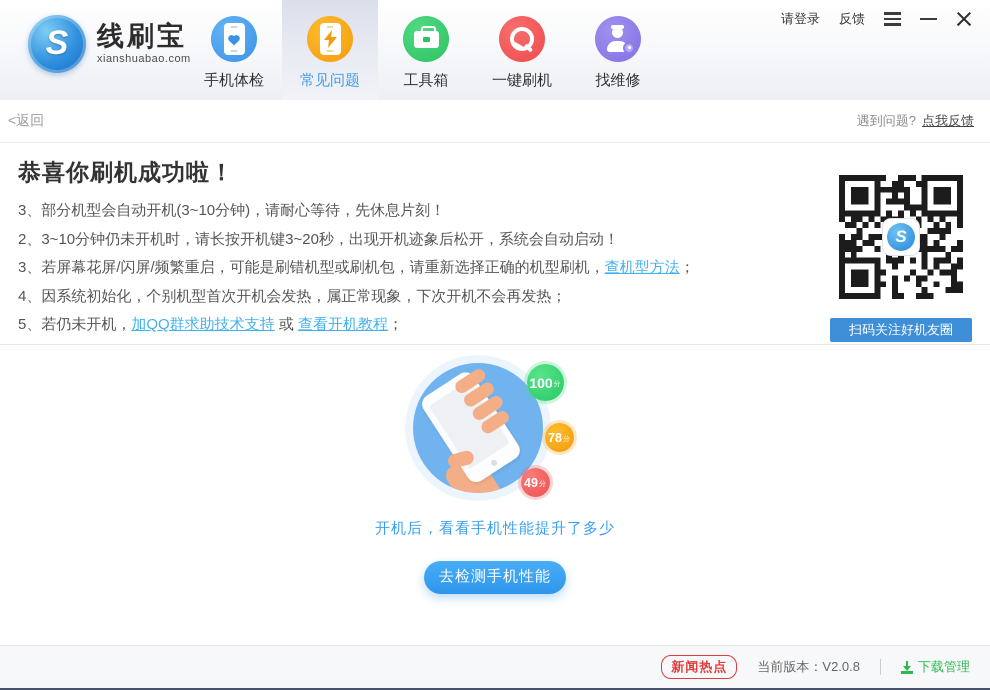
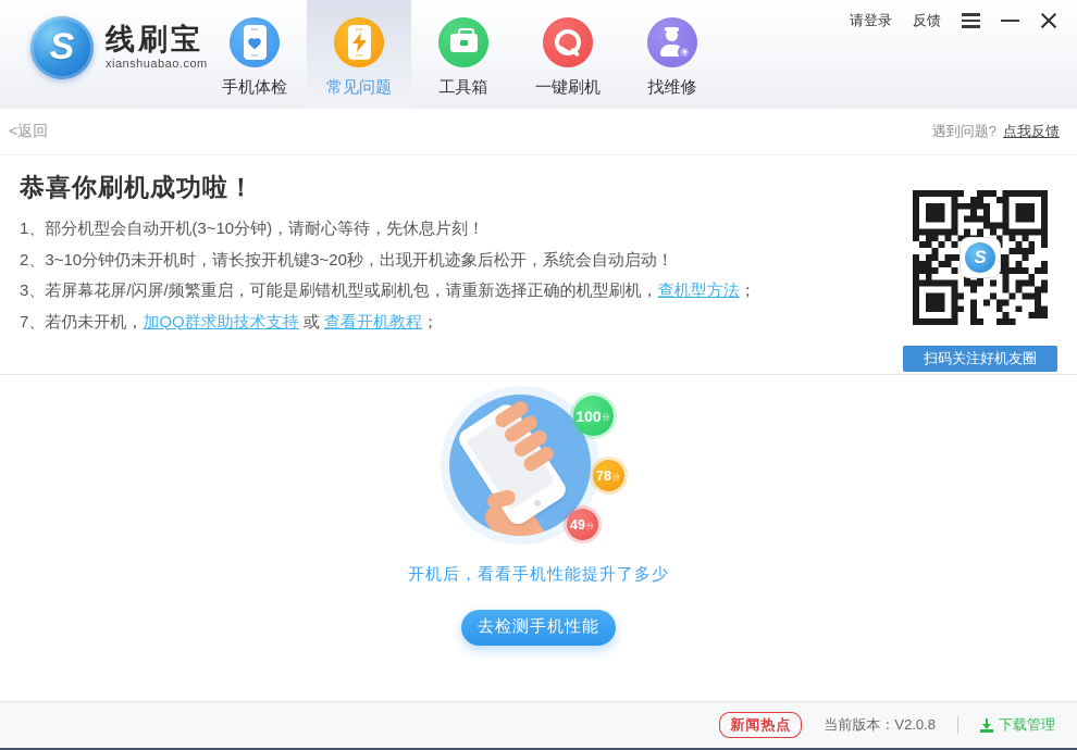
  S
  线刷宝
  xianshuabao.com
  手机体检
  常见问题
  工具箱
  一键刷机
  找维修
  请登录
  反馈
  <返回
  遇到问题?
  点我反馈
  恭喜你刷机成功啦！
- 3、部分机型会自动开机(3~10分钟)，请耐心等待，先休息片刻！
+ 1、部分机型会自动开机(3~10分钟)，请耐心等待，先休息片刻！
  2、3~10分钟仍未开机时，请长按开机键3~20秒，出现开机迹象后松开，系统会自动启动！
  3、若屏幕花屏/闪屏/频繁重启，可能是刷错机型或刷机包，请重新选择正确的机型刷机，查机型方法；
- 4、因系统初始化，个别机型首次开机会发热，属正常现象，下次开机不会再发热；
- 5、若仍未开机，加QQ群求助技术支持 或 查看开机教程；
+ 7、若仍未开机，加QQ群求助技术支持 或 查看开机教程；
  S
  扫码关注好机友圈
  100
  78
  49
  开机后，看看手机性能提升了多少
  去检测手机性能
  新闻热点
  当前版本：V2.0.8
  下载管理
